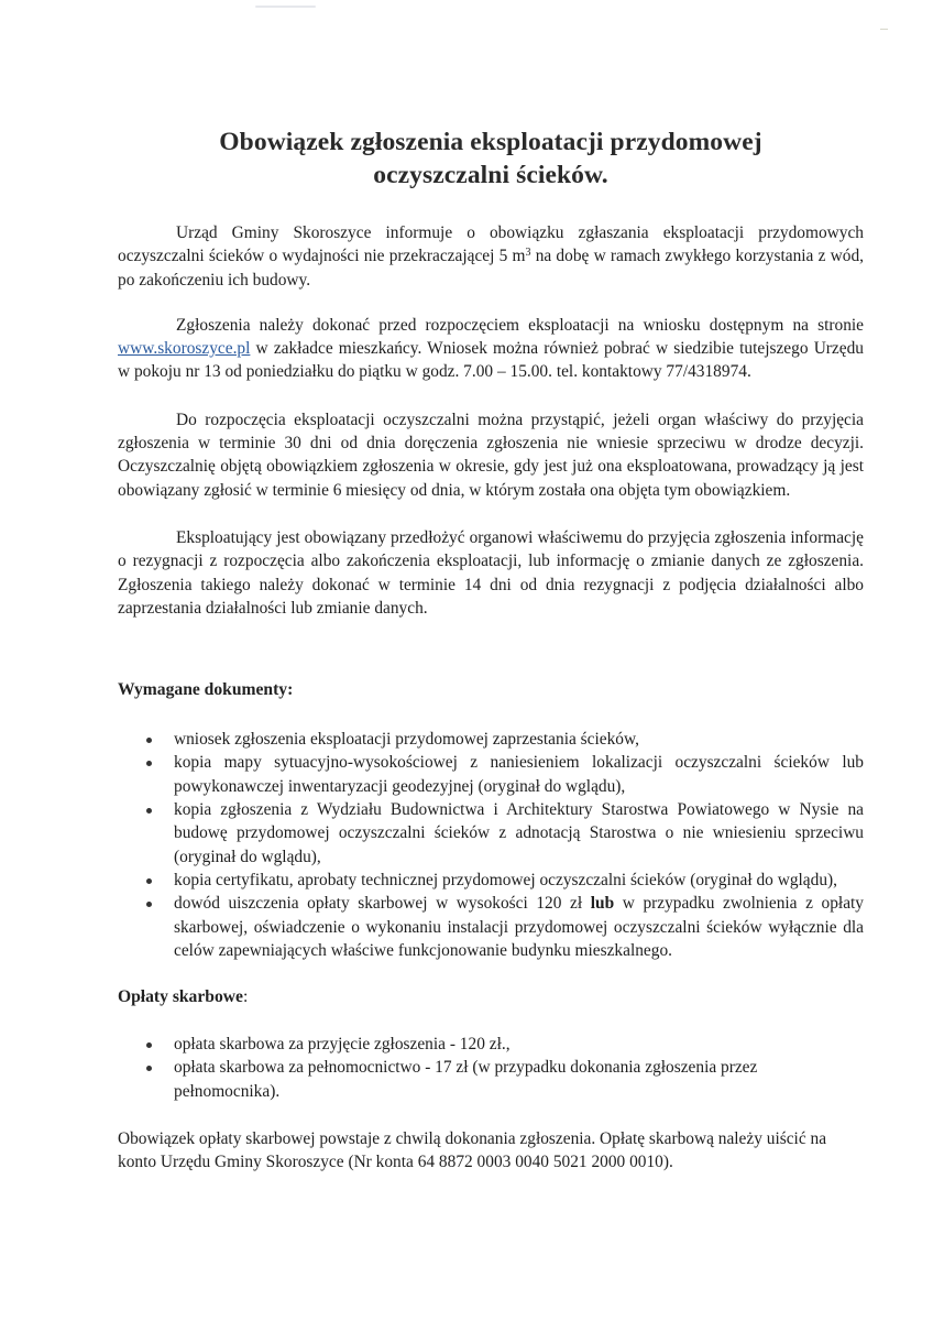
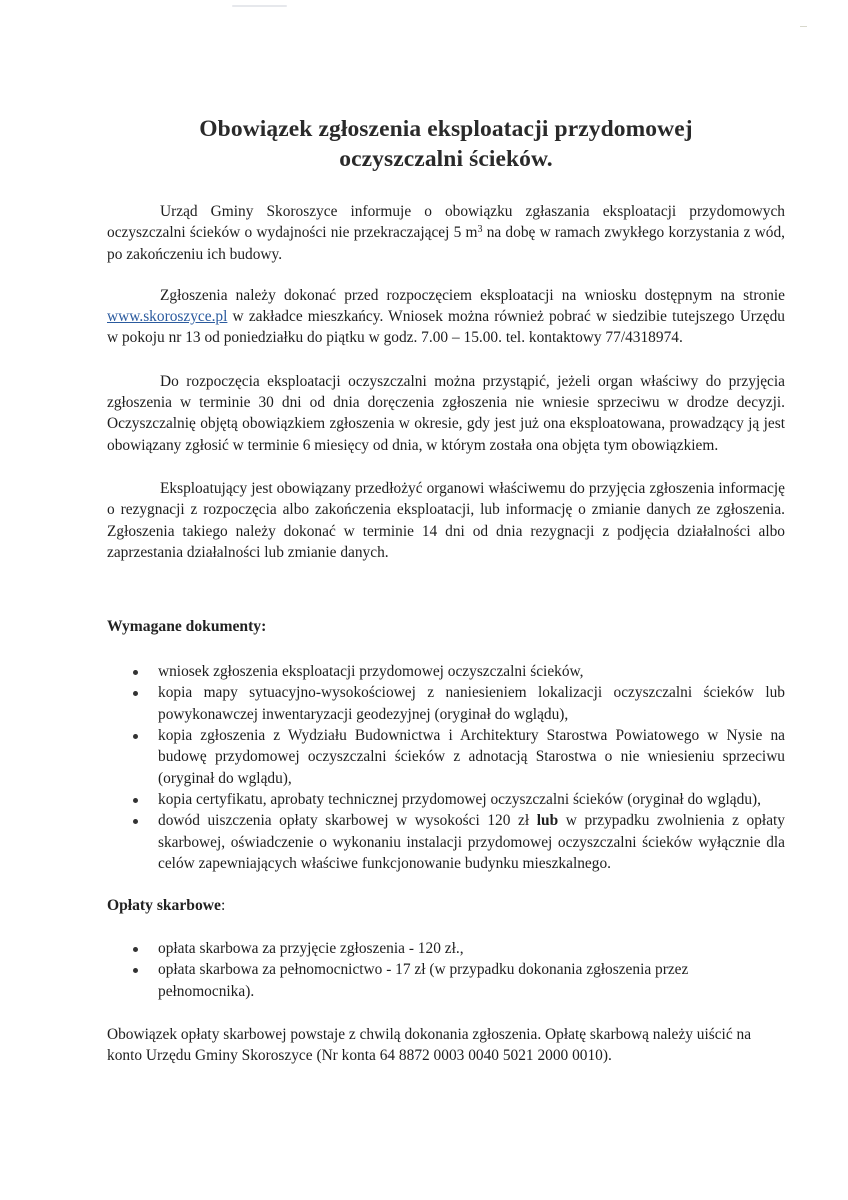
  Obowiązek zgłoszenia eksploatacji przydomowej
  oczyszczalni ścieków.
  Urząd Gminy Skoroszyce informuje o obowiązku zgłaszania eksploatacji przydomowych oczyszczalni ścieków o wydajności nie przekraczającej 5 m3 na dobę w ramach zwykłego korzystania z wód, po zakończeniu ich budowy.
  Zgłoszenia należy dokonać przed rozpoczęciem eksploatacji na wniosku dostępnym na stronie www.skoroszyce.pl w zakładce mieszkańcy. Wniosek można również pobrać w siedzibie tutejszego Urzędu w pokoju nr 13 od poniedziałku do piątku w godz. 7.00 – 15.00. tel. kontaktowy 77/4318974.
  Do rozpoczęcia eksploatacji oczyszczalni można przystąpić, jeżeli organ właściwy do przyjęcia zgłoszenia w terminie 30 dni od dnia doręczenia zgłoszenia nie wniesie sprzeciwu w drodze decyzji. Oczyszczalnię objętą obowiązkiem zgłoszenia w okresie, gdy jest już ona eksploatowana, prowadzący ją jest obowiązany zgłosić w terminie 6 miesięcy od dnia, w którym została ona objęta tym obowiązkiem.
  Eksploatujący jest obowiązany przedłożyć organowi właściwemu do przyjęcia zgłoszenia informację o rezygnacji z rozpoczęcia albo zakończenia eksploatacji, lub informację o zmianie danych ze zgłoszenia. Zgłoszenia takiego należy dokonać w terminie 14 dni od dnia rezygnacji z podjęcia działalności albo zaprzestania działalności lub zmianie danych.
  Wymagane dokumenty:
- wniosek zgłoszenia eksploatacji przydomowej zaprzestania ścieków,
+ wniosek zgłoszenia eksploatacji przydomowej oczyszczalni ścieków,
  kopia mapy sytuacyjno-wysokościowej z naniesieniem lokalizacji oczyszczalni ścieków lub powykonawczej inwentaryzacji geodezyjnej (oryginał do wglądu),
  kopia zgłoszenia z Wydziału Budownictwa i Architektury Starostwa Powiatowego w Nysie na budowę przydomowej oczyszczalni ścieków z adnotacją Starostwa o nie wniesieniu sprzeciwu (oryginał do wglądu),
  kopia certyfikatu, aprobaty technicznej przydomowej oczyszczalni ścieków (oryginał do wglądu),
  dowód uiszczenia opłaty skarbowej w wysokości 120 zł lub w przypadku zwolnienia z opłaty skarbowej, oświadczenie o wykonaniu instalacji przydomowej oczyszczalni ścieków wyłącznie dla celów zapewniających właściwe funkcjonowanie budynku mieszkalnego.
  Opłaty skarbowe:
  opłata skarbowa za przyjęcie zgłoszenia - 120 zł.,
  opłata skarbowa za pełnomocnictwo - 17 zł (w przypadku dokonania zgłoszenia przez pełnomocnika).
  Obowiązek opłaty skarbowej powstaje z chwilą dokonania zgłoszenia. Opłatę skarbową należy uiścić na konto Urzędu Gminy Skoroszyce (Nr konta 64 8872 0003 0040 5021 2000 0010).
